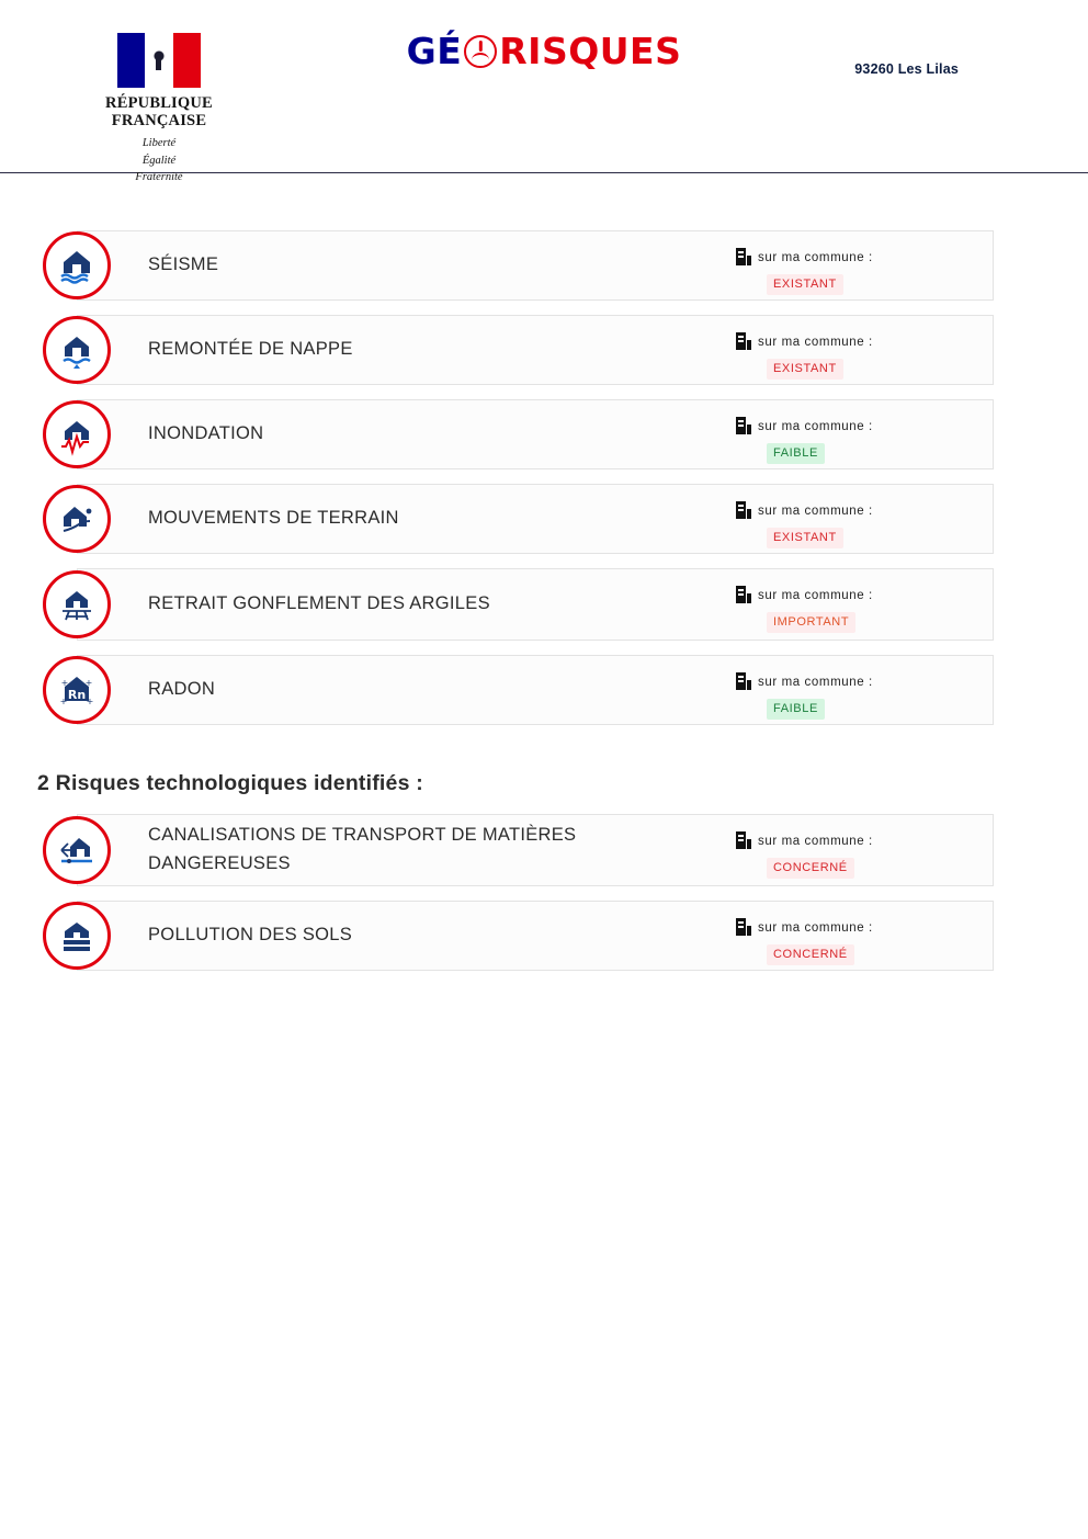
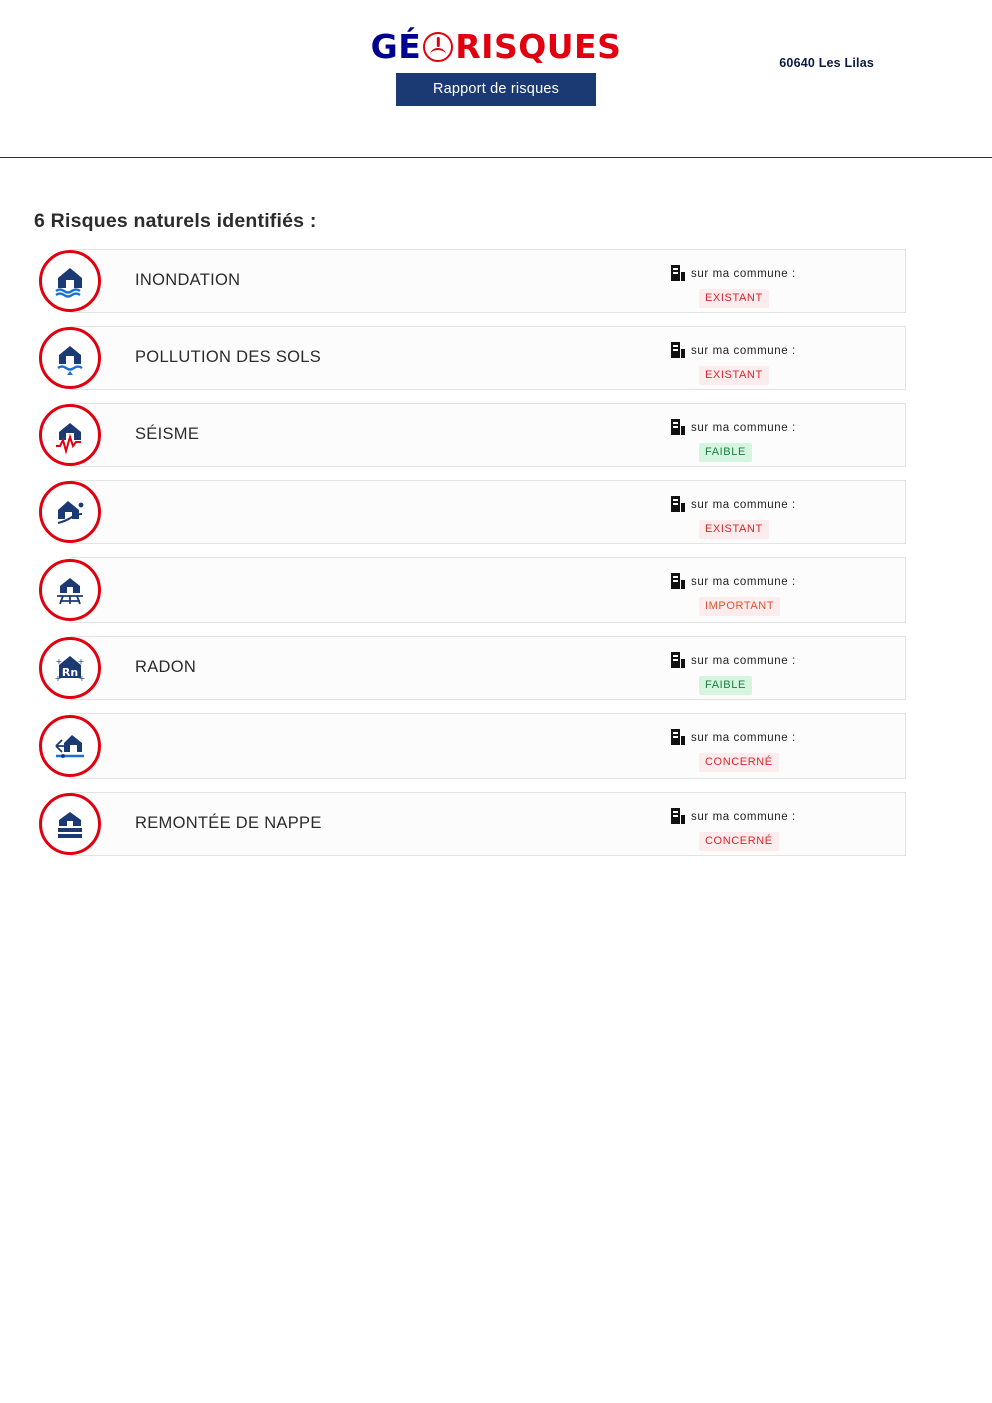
- RÉPUBLIQUE FRANÇAISE
- Liberté
- Égalité
- Fraternité
  GÉ
  RISQUES
+ Rapport de risques
- 93260 Les Lilas
+ 60640 Les Lilas
+ 6 Risques naturels identifiés :
- SÉISME
+ INONDATION
  sur ma commune :
  EXISTANT
- REMONTÉE DE NAPPE
+ POLLUTION DES SOLS
  sur ma commune :
  EXISTANT
- INONDATION
+ SÉISME
  sur ma commune :
  FAIBLE
- MOUVEMENTS DE TERRAIN
  sur ma commune :
  EXISTANT
- RETRAIT GONFLEMENT DES ARGILES
  sur ma commune :
  IMPORTANT
  Rn
  +
  +
  +
  +
  RADON
  sur ma commune :
  FAIBLE
- 2 Risques technologiques identifiés :
- CANALISATIONS DE TRANSPORT DE MATIÈRES DANGEREUSES
  sur ma commune :
  CONCERNÉ
- POLLUTION DES SOLS
+ REMONTÉE DE NAPPE
  sur ma commune :
  CONCERNÉ
